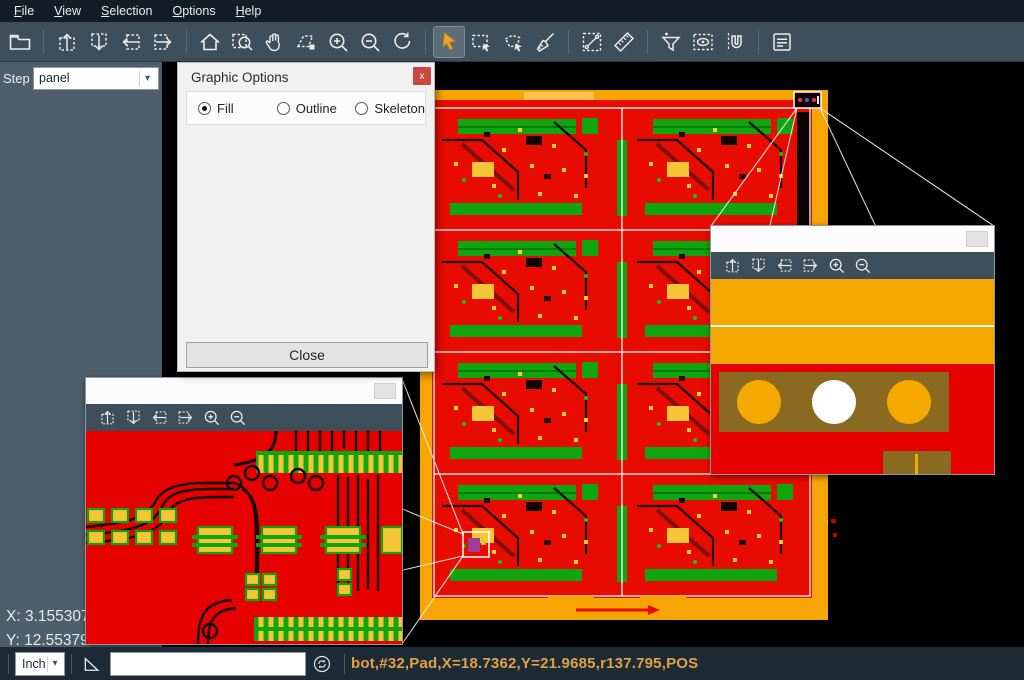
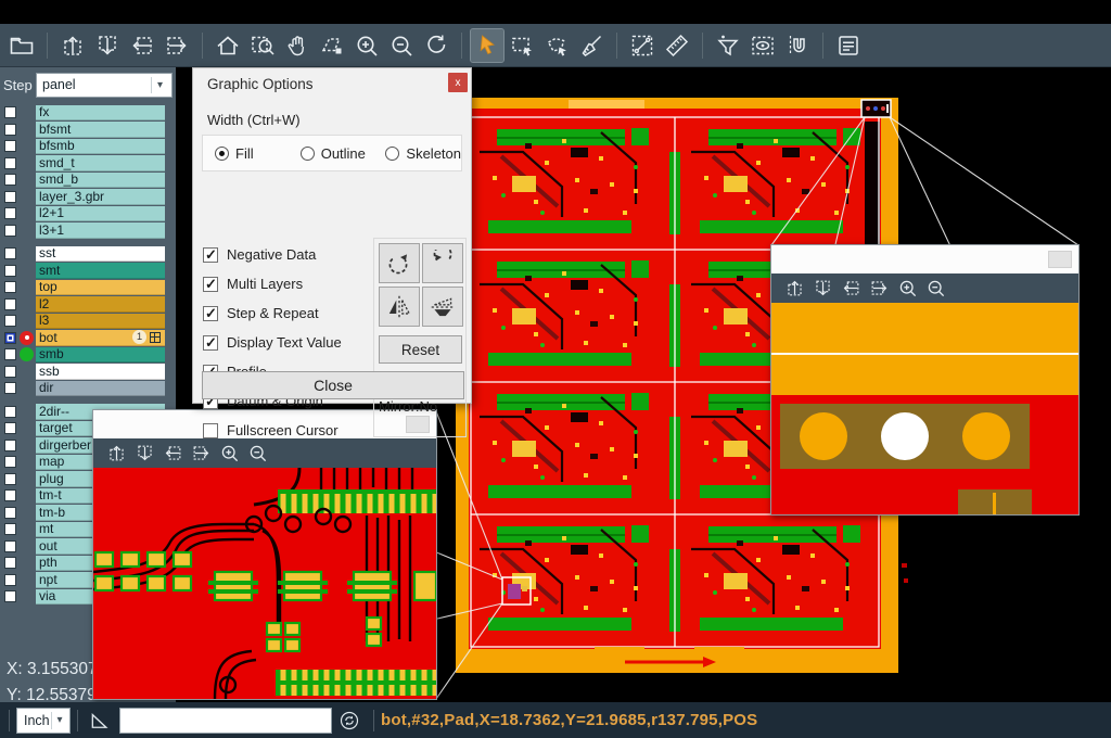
- File
- View
- Selection
- Options
- Help
  Step
  panel
  ▾
+ fx
+ bfsmt
+ bfsmb
+ smd_t
+ smd_b
+ layer_3.gbr
+ l2+1
+ l3+1
+ sst
+ smt
+ top
+ l2
+ l3
+ bot
+ 1
+ smb
+ ssb
+ dir
+ 2dir--
+ target
+ dirgerber
+ map
+ plug
+ tm-t
+ tm-b
+ mt
+ out
+ pth
+ npt
+ via
  X: 3.15530
  Y: 12.5537
  Graphic Options
  x
+ Width (Ctrl+W)
  Fill
  Outline
  Skeleton
+ Negative Data
+ Multi Layers
+ Step & Repeat
+ Display Text Value
+ Datum & Origin
+ Fullscreen Cursor
+ Reset
+ Mirror:No
  Close
  Inch
  ▾
  bot,#32,Pad,X=18.7362,Y=21.9685,r137.795,POS
